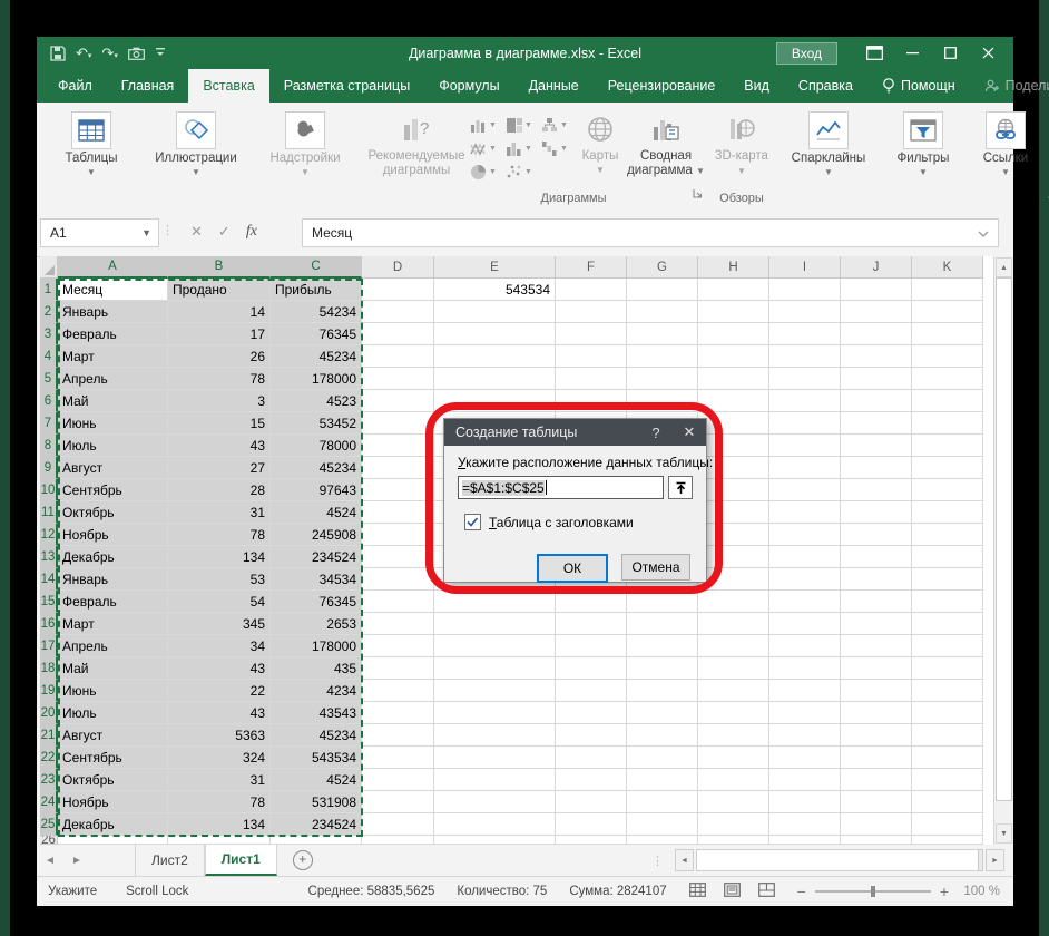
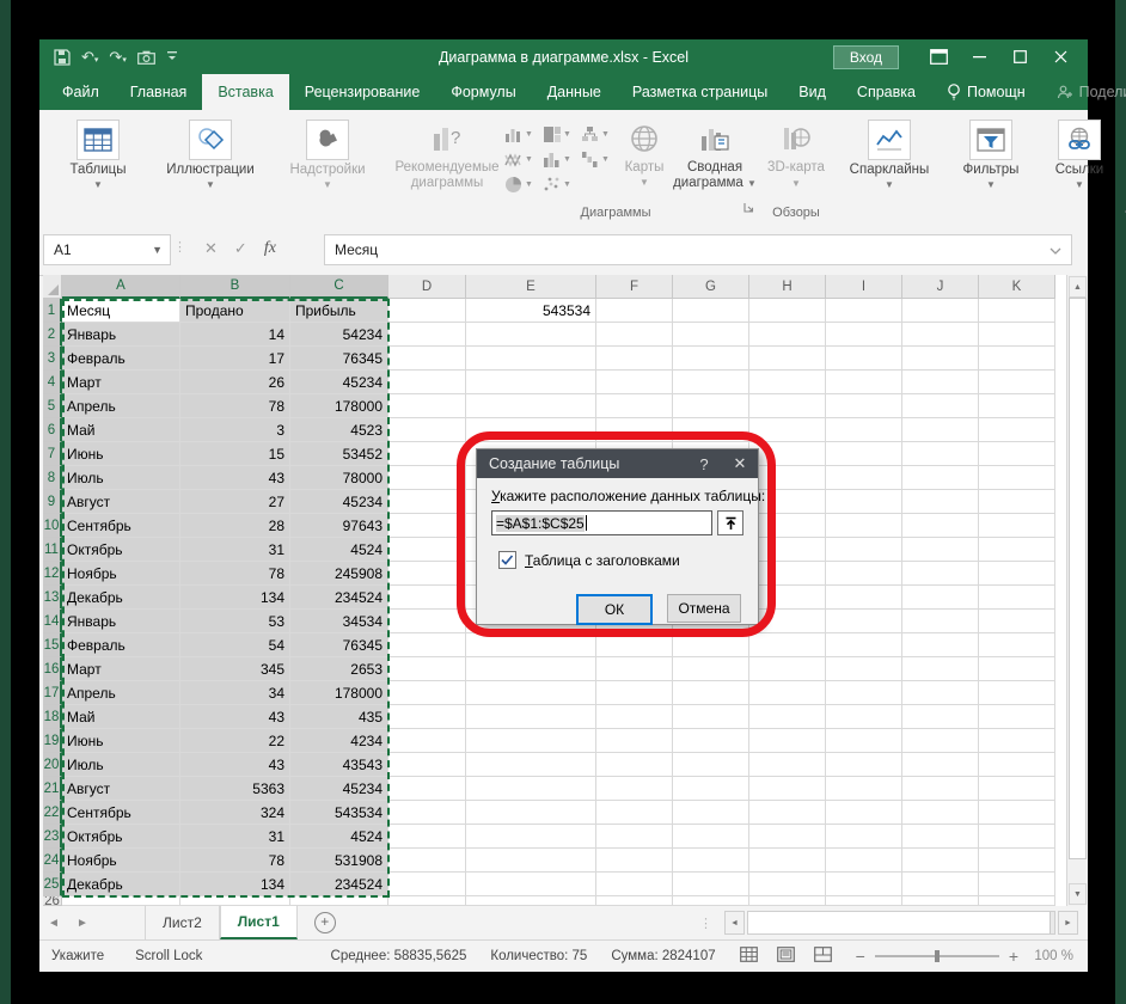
  Диаграмма в диаграмме.xlsx - Excel
  Вход
  Файл
  Главная
  Вставка
- Разметка страницы
+ Рецензирование
  Формулы
  Данные
- Рецензирование
+ Разметка страницы
  Вид
  Справка
  Помощн
  Таблицы
  ▼
  Иллюстрации
  ▼
  Надстройки
  ▼
  ?
  Рекомендуемые диаграммы
  Карты
  ▼
  Сводная диаграмма ▼
  Диаграммы
  3D-карта ▼
  Обзоры
  Спарклайны
  ▼
  Фильтры
  ▼
  Ссылки
  ▼
  A1
  ▼
  ⋮
  ✕
  ✓
  fx
  Месяц
  A
  B
  C
  D
  E
  F
  G
  H
  I
  J
  K
  1
  Месяц
  Продано
  Прибыль
  543534
  2
  Январь
  14
  54234
  3
  Февраль
  17
  76345
  4
  Март
  26
  45234
  5
  Апрель
  78
  178000
  6
  Май
  3
  4523
  7
  Июнь
  15
  53452
  8
  Июль
  43
  78000
  9
  Август
  27
  45234
  10
  Сентябрь
  28
  97643
  11
  Октябрь
  31
  4524
  12
  Ноябрь
  78
  245908
  13
  Декабрь
  134
  234524
  14
  Январь
  53
  34534
  15
  Февраль
  54
  76345
  16
  Март
  345
  2653
  17
  Апрель
  34
  178000
  18
  Май
  43
  435
  19
  Июнь
  22
  4234
  20
  Июль
  43
  43543
  21
  Август
  5363
  45234
  22
  Сентябрь
  324
  543534
  23
  Октябрь
  31
  4524
  24
  Ноябрь
  78
  531908
  25
  Декабрь
  134
  234524
  26
  ◄
  ►
  Лист2
  Лист1
  +
  ⋮
  Укажите
  Scroll Lock
  Среднее: 58835,5625
  Количество: 75
  Сумма: 2824107
  −
  +
  100 %
  Создание таблицы
  ?
  ✕
  Укажите расположение данных табли
  =$A$1:$C$25
  Таблица с заголовками
  ОК
  Отмена
